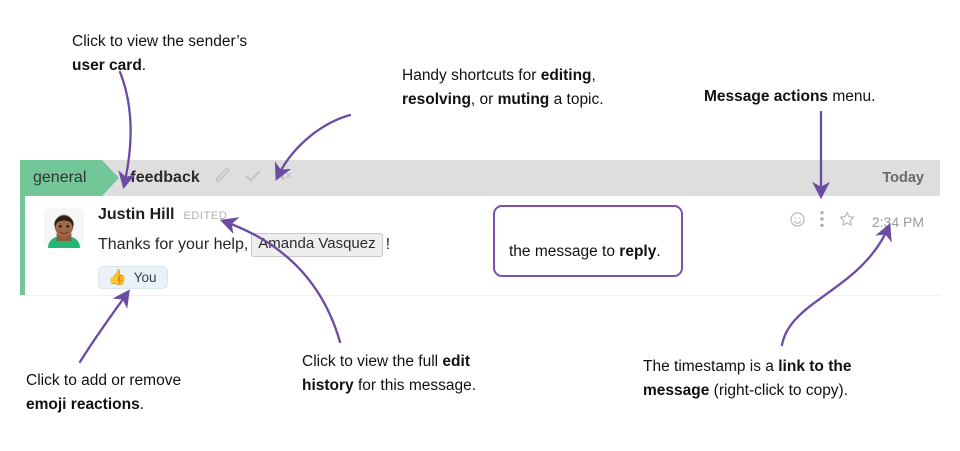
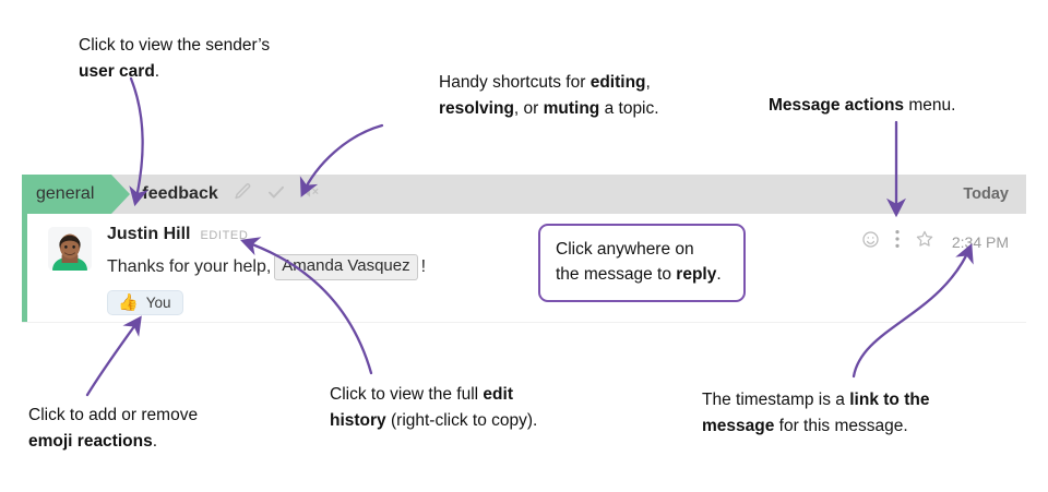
  Click to view the sender’s
  user card.
  Handy shortcuts for editing,
  resolving, or muting a topic.
  Message actions menu.
  Click to add or remove
  emoji reactions.
  Click to view the full edit
- history for this message.
+ history (right-click to copy).
  The timestamp is a link to the
- message (right-click to copy).
+ message for this message.
+ Click anywhere on
  the message to reply.
  general
  feedback
  Today
  Justin Hill
  EDITED
  Thanks for your help,
  Amanda Vasquez
  !
  👍
  You
  2:34 PM
